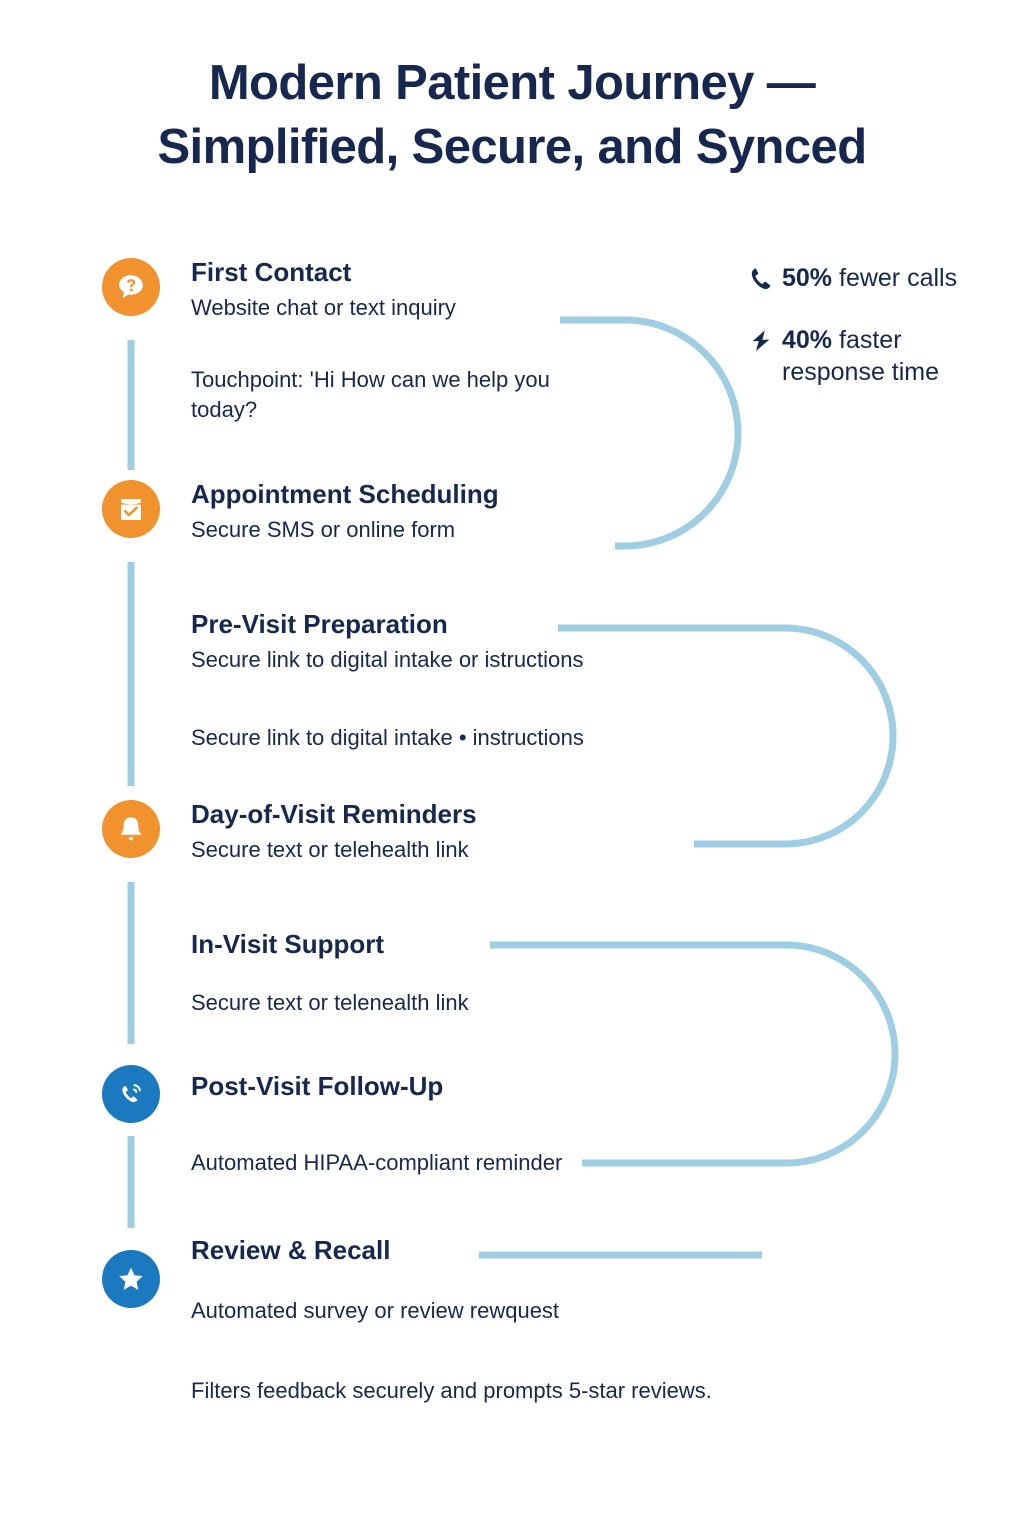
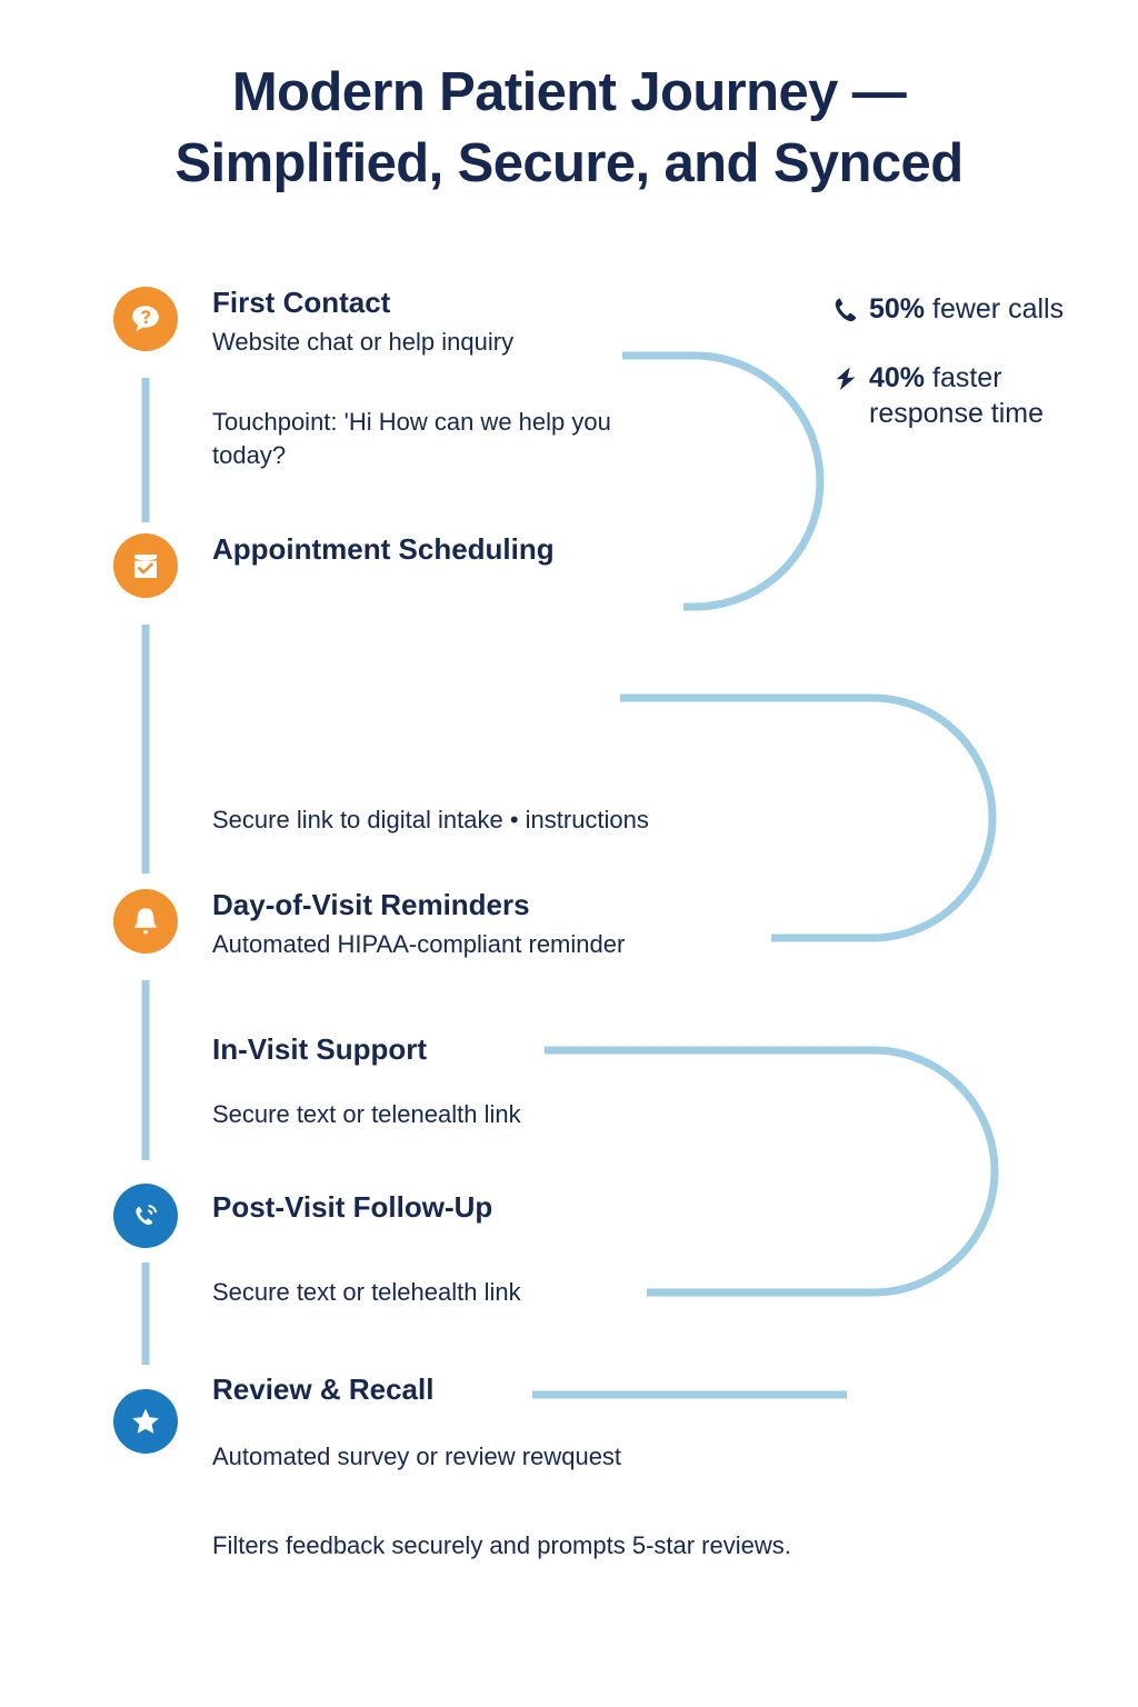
  Modern Patient Journey —
  Simplified, Secure, and Synced
  First Contact
- Website chat or text inquiry
+ Website chat or help inquiry
  Touchpoint: 'Hi How can we help you today?
  Appointment Scheduling
- Secure SMS or online form
- Pre-Visit Preparation
- Secure link to digital intake or istructions
  Secure link to digital intake • instructions
  Day-of-Visit Reminders
- Secure text or telehealth link
+ Automated HIPAA-compliant reminder
  In-Visit Support
  Secure text or telenealth link
  Post-Visit Follow-Up
- Automated HIPAA-compliant reminder
+ Secure text or telehealth link
  Review & Recall
  Automated survey or review rewquest
  50% fewer calls
  40% faster response time
  Filters feedback securely and prompts 5-star reviews.
